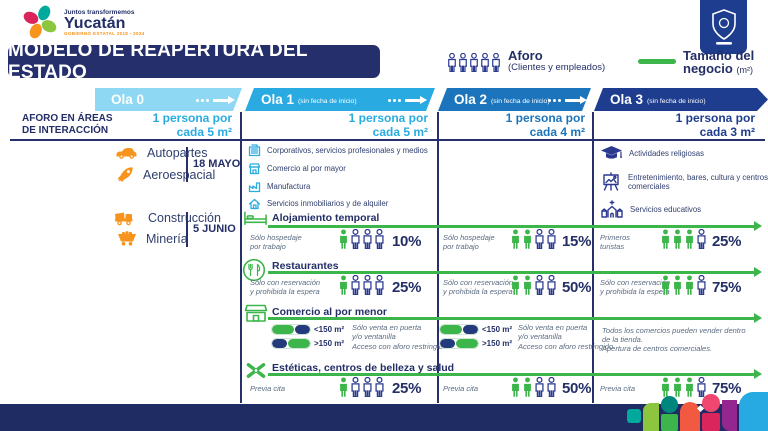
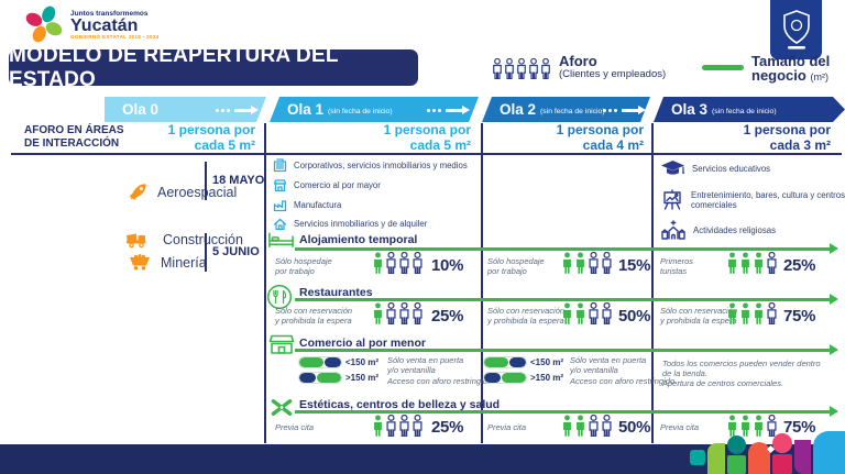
  Yucatán
  MODELO DE REAPERTURA DEL ESTADO
  Aforo
  (Clientes y empleados)
  Tamaño del
  negocio (m²)
  Ola 0
  Ola 1
  Ola 2
  Ola 3
  AFORO EN ÁREAS
  DE INTERACCIÓN
  1 persona por
  cada 5 m²
  1 persona por
  cada 5 m²
  1 persona por
  cada 4 m²
  1 persona por
  cada 3 m²
- Autopartes
  Aeroesacial
  18 MAYO
  Construcción
  Minería
  5 JUNIO
- Corporativos, servicios profesionales y medios
+ Corporativos, servicios inmobiliarios y medios
  Comercio al por mayor
  Manufactura
  Servicios inmobiliarios y de alquiler
- Actividades religiosas
+ Servicios educativos
  Entretenimiento, bares, cultura y centros comerciales
- Servicios educativos
+ Actividades religiosas
  Alojamiento temporal
  Sólo hospedaje
  por trabajo
  10%
  Sólo hospedaje
  por trabajo
  15%
  Primeros
  turistas
  25%
  Restaurantes
  Sólo con reservación
  y prohibida la espera
  25%
  Sólo con reservación
  y prohibida la espera
  50%
  Sólo con reservaci
  y prohibida la espe
  75%
  Comercio al por menor
  <150 m²
  Sólo venta en puerta
  y/o ventanilla
  >150 m²
  Acceso con aforo restringi
  <150 m²
  Sólo venta en puerta
  y/o ventanilla
  >150 m²
  Acceso con aforo restringido
  Todos los comercios pueden vender dentro
  de la tienda.
  Apertura de centros comerciales.
  Estéticas, centros de belleza y salud
  Previa cita
  25%
  Previa cita
  50%
  Previa cita
  75%
